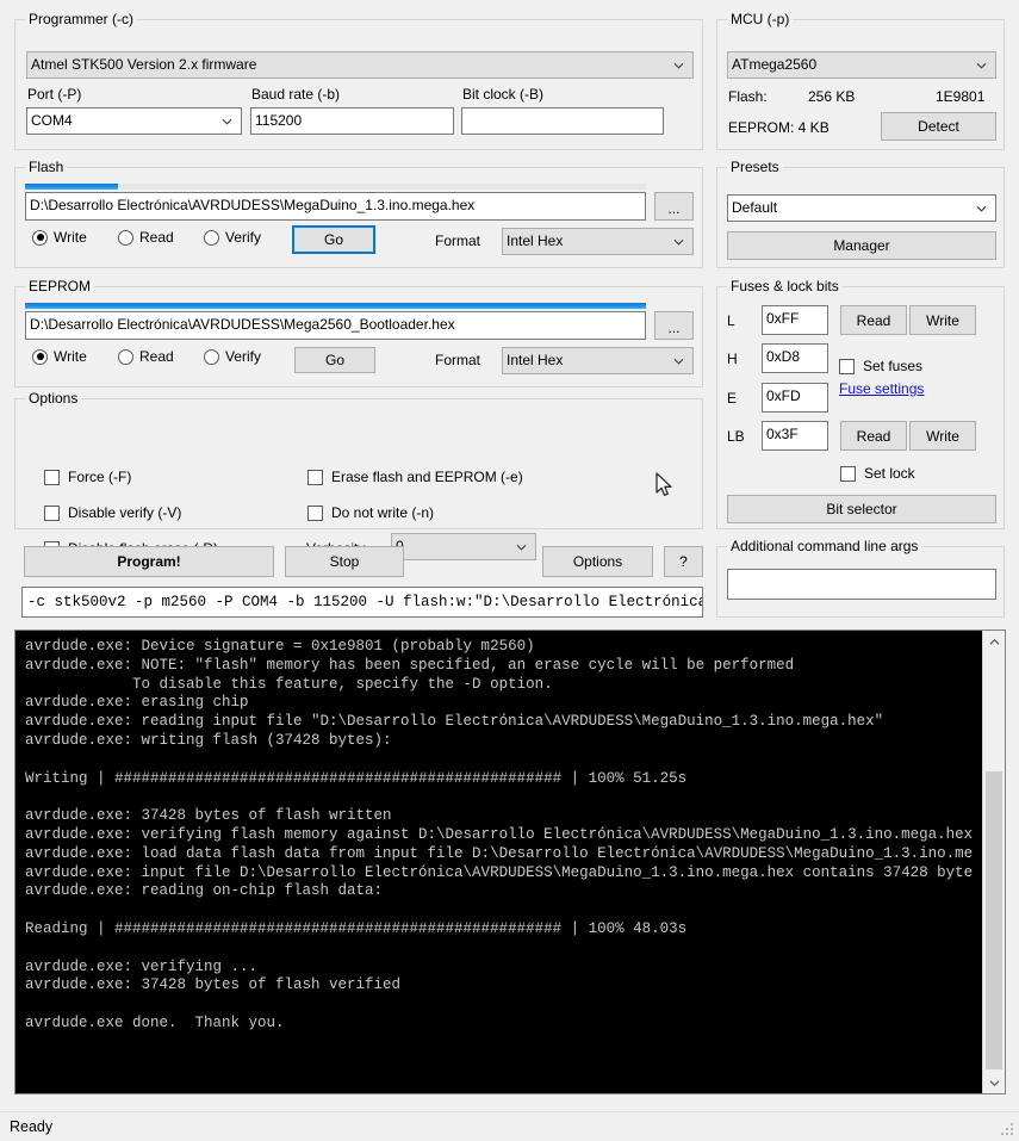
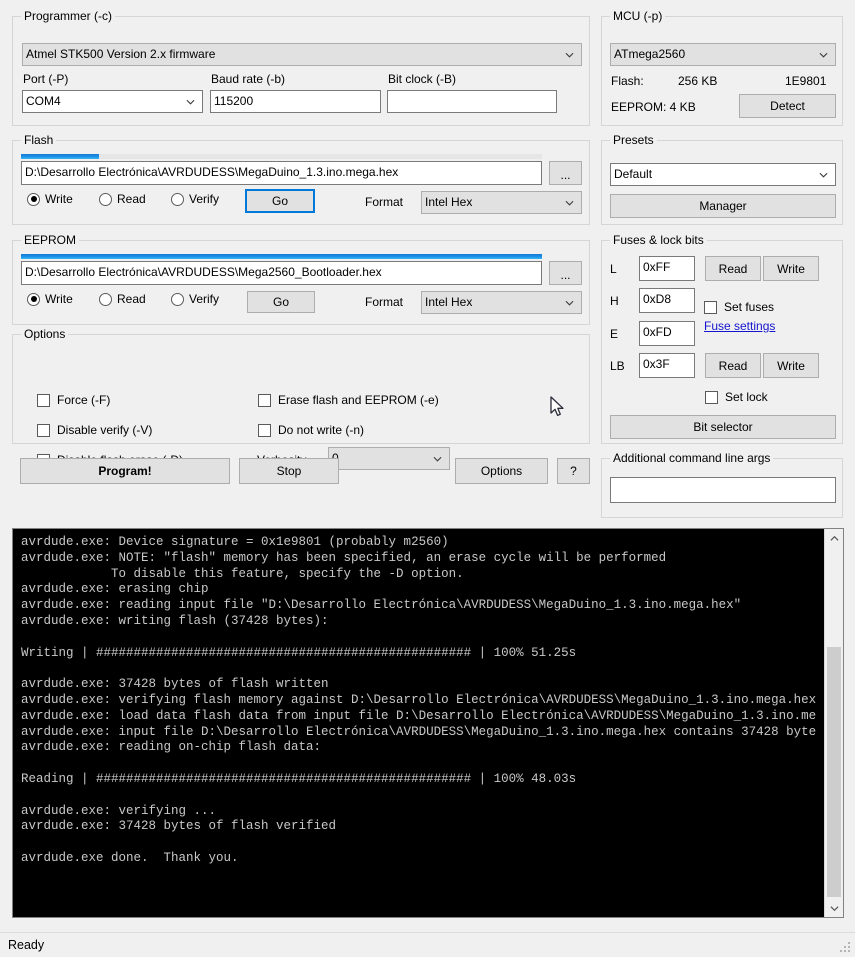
  Programmer (-c)
  Atmel STK500 Version 2.x firmware
  Port (-P)
  COM4
  Baud rate (-b)
  115200
  Bit clock (-B)
  MCU (-p)
  ATmega2560
  Flash:
  256 KB
  1E9801
  EEPROM: 4 KB
  Detect
  Flash
  D:\Desarrollo Electrónica\AVRDUDESS\MegaDuino_1.3.ino.mega.hex
  ...
  Write
  Read
  Verify
  Go
  Format
  Intel Hex
  EEPROM
  D:\Desarrollo Electrónica\AVRDUDESS\Mega2560_Bootloader.hex
  ...
  Write
  Read
  Verify
  Go
  Format
  Intel Hex
  Presets
  Default
  Manager
  Options
  Force (-F)
  Disable verify (-V)
  Erase flash and EEPROM (-e)
  Do not write (-n)
  Fuses & lock bits
  L
  0xFF
  Read
  Write
  H
  0xD8
  Set fuses
  E
  0xFD
  Fuse settings
  LB
  0x3F
  Read
  Write
  Set lock
  Bit selector
  Program!
  Stop
  Options
  ?
- -c stk500v2 -p m2560 -P COM4 -b 115200 -U flash:w:"D:\Desarrollo Electrónica
  Additional command line args
  avrdude.exe: Device signature = 0x1e9801 (probably m2560)
  avrdude.exe: NOTE: "flash" memory has been specified, an erase cycle will be performed
  To disable this feature, specify the -D option.
  avrdude.exe: erasing chip
  avrdude.exe: reading input file "D:\Desarrollo Electrónica\AVRDUDESS\MegaDuino_1.3.ino.mega.hex"
  avrdude.exe: writing flash (37428 bytes):
  Writing | ################################################## | 100% 51.25s
  avrdude.exe: 37428 bytes of flash written
  avrdude.exe: verifying flash memory against D:\Desarrollo Electrónica\AVRDUDESS\MegaDuino_1.3.ino.mega.hex
  avrdude.exe: load data flash data from input file D:\Desarrollo Electrónica\AVRDUDESS\MegaDuino_1.3.ino.me
  avrdude.exe: input file D:\Desarrollo Electrónica\AVRDUDESS\MegaDuino_1.3.ino.mega.hex contains 37428 byte
  avrdude.exe: reading on-chip flash data:
  Reading | ################################################## | 100% 48.03s
  avrdude.exe: verifying ...
  avrdude.exe: 37428 bytes of flash verified
  avrdude.exe done. Thank you.
  Ready
